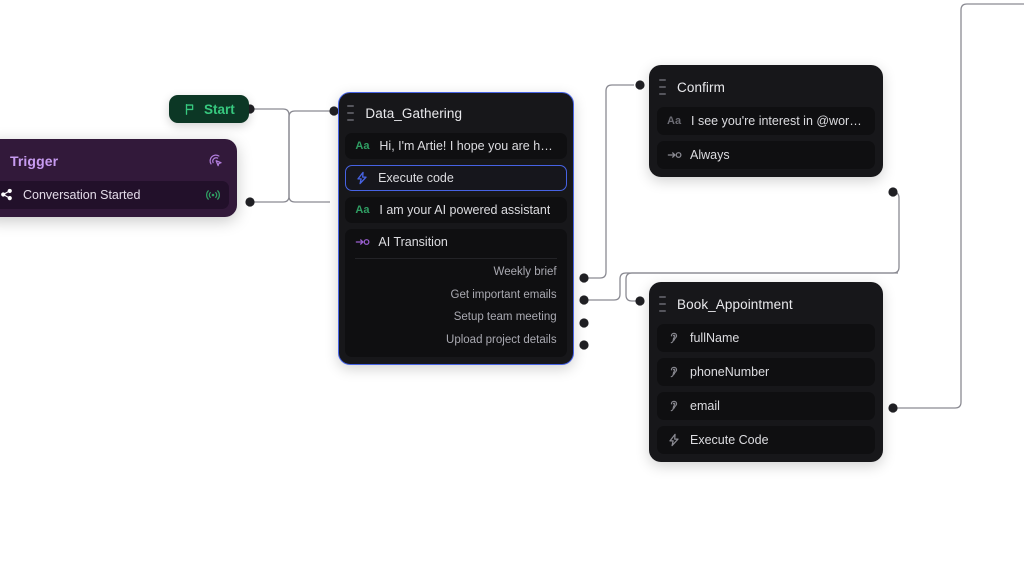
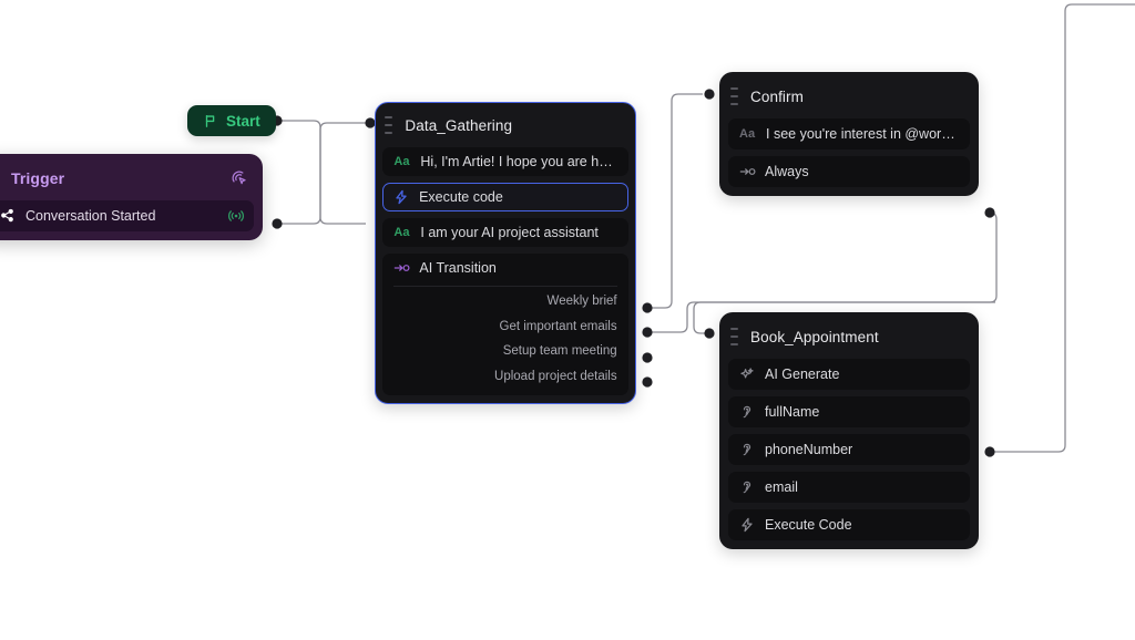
  Start
  Trigger
  Conversation Started
  Data_Gathering
  Aa
  Hi, I'm Artie! I hope you are havi
  Execute code
  Aa
- I am your AI powered assistant
+ I am your AI project assistant
  AI Transition
  Weekly brief
  Get important emails
  Setup team meeting
  Upload project details
  Confirm
  Aa
  I see you're interest in @workfl
  Always
  Book_Appointment
+ AI Generate
  fullName
  phoneNumber
  email
  Execute Code
